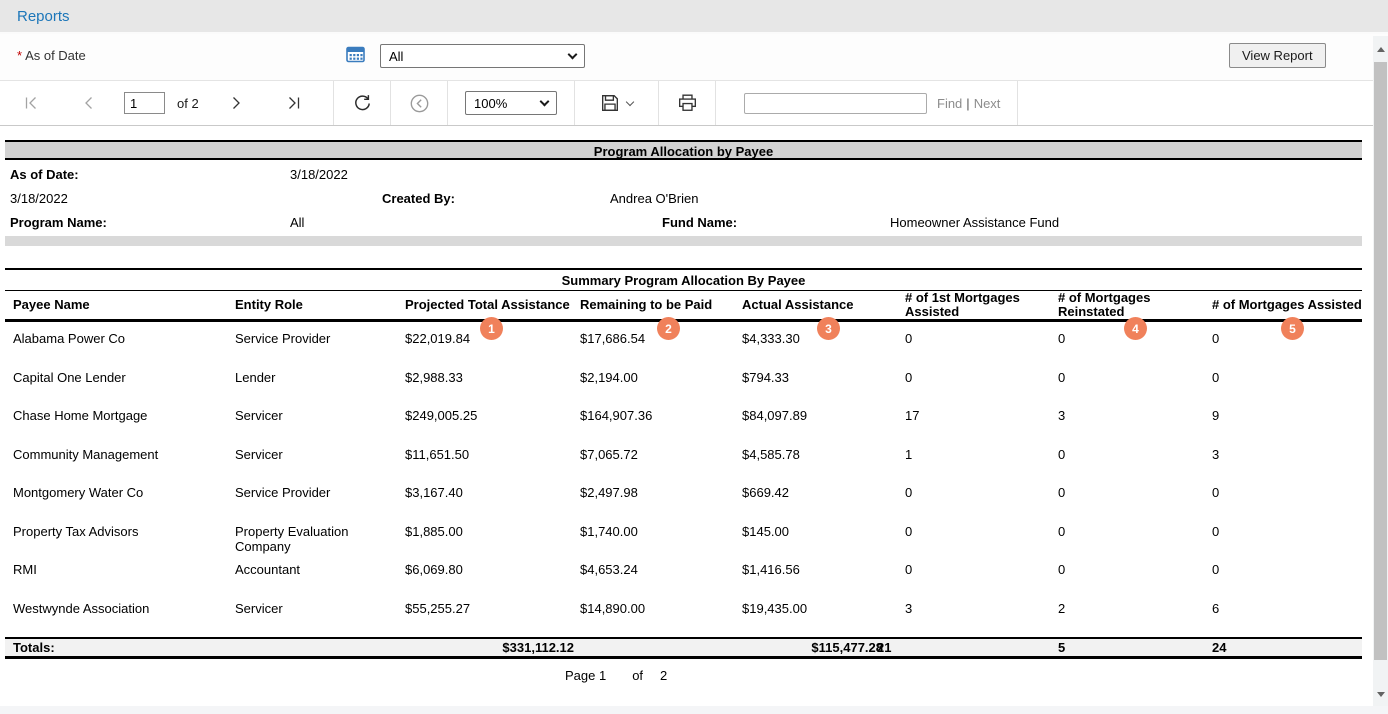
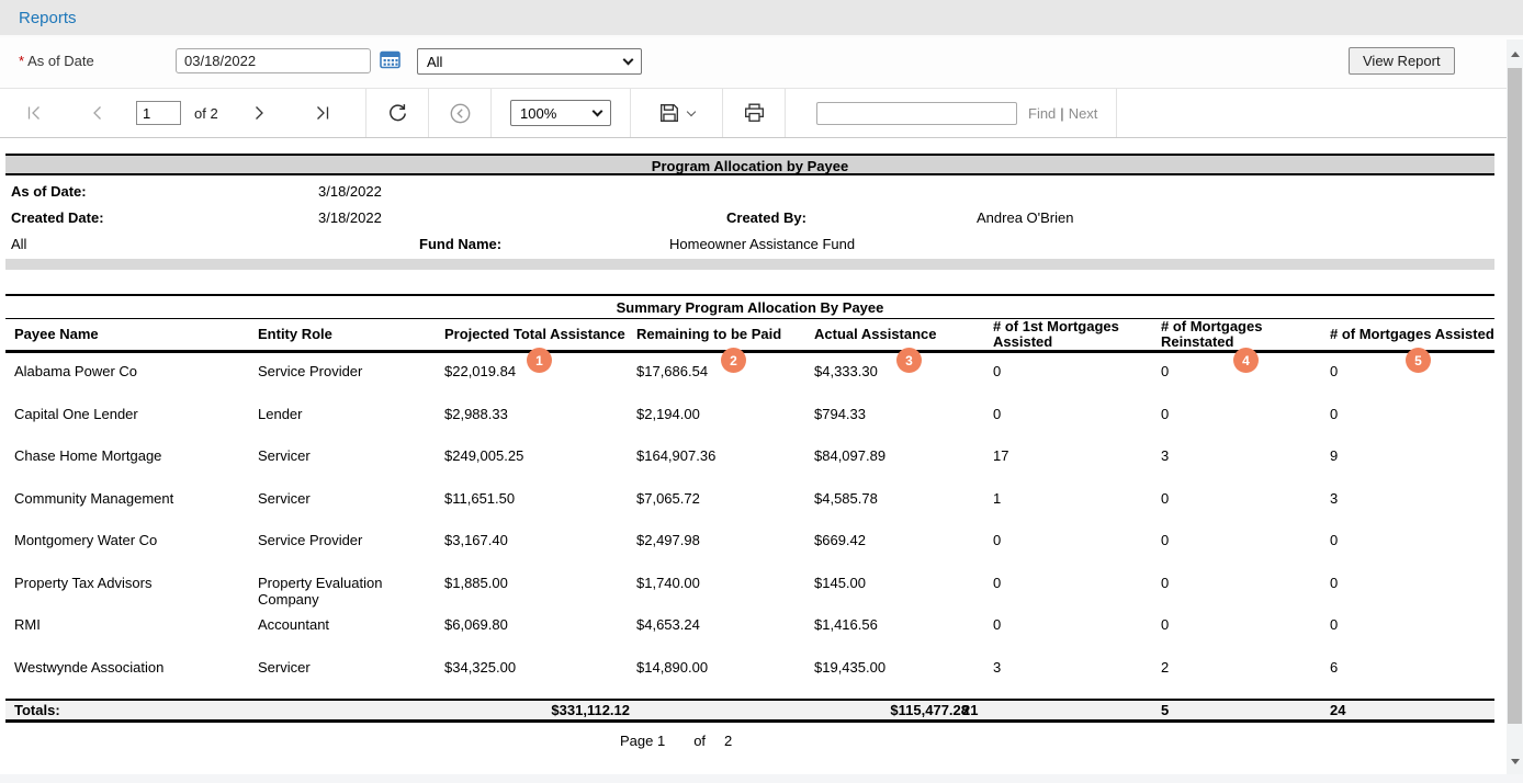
  Reports
  * As of Date
+ 03/18/2022
  All
  View Report
  1
  of 2
  100%
  Find | Next
  Program Allocation by Payee
  As of Date:
  3/18/2022
+ Created Date:
  3/18/2022
  Created By:
  Andrea O'Brien
- Program Name:
  All
  Fund Name:
  Homeowner Assistance Fund
  Summary Program Allocation By Payee
  Payee Name
  Entity Role
  Projected Total Assistance
  Remaining to be Paid
  Actual Assistance
  # of 1st Mortgages Assisted
  # of Mortgages Reinstated
  # of Mortgages Assisted
  Alabama Power Co
  Service Provider
  $22,019.84
  $17,686.54
  $4,333.30
  0
  0
  0
  Capital One Lender
  Lender
  $2,988.33
  $2,194.00
  $794.33
  0
  0
  0
  Chase Home Mortgage
  Servicer
  $249,005.25
  $164,907.36
  $84,097.89
  17
  3
  9
  Community Management
  Servicer
  $11,651.50
  $7,065.72
  $4,585.78
  1
  0
  3
  Montgomery Water Co
  Service Provider
  $3,167.40
  $2,497.98
  $669.42
  0
  0
  0
  Property Tax Advisors
  Property Evaluation Company
  $1,885.00
  $1,740.00
  $145.00
  0
  0
  0
  RMI
  Accountant
  $6,069.80
  $4,653.24
  $1,416.56
  0
  0
  0
  Westwynde Association
  Servicer
- $55,255.27
+ $34,325.00
  $14,890.00
  $19,435.00
  3
  2
  6
  Totals:
  $331,112.12
  $115,477.28
  21
  5
  24
  Page 1
  of
  2
  1
  2
  3
  4
  5
